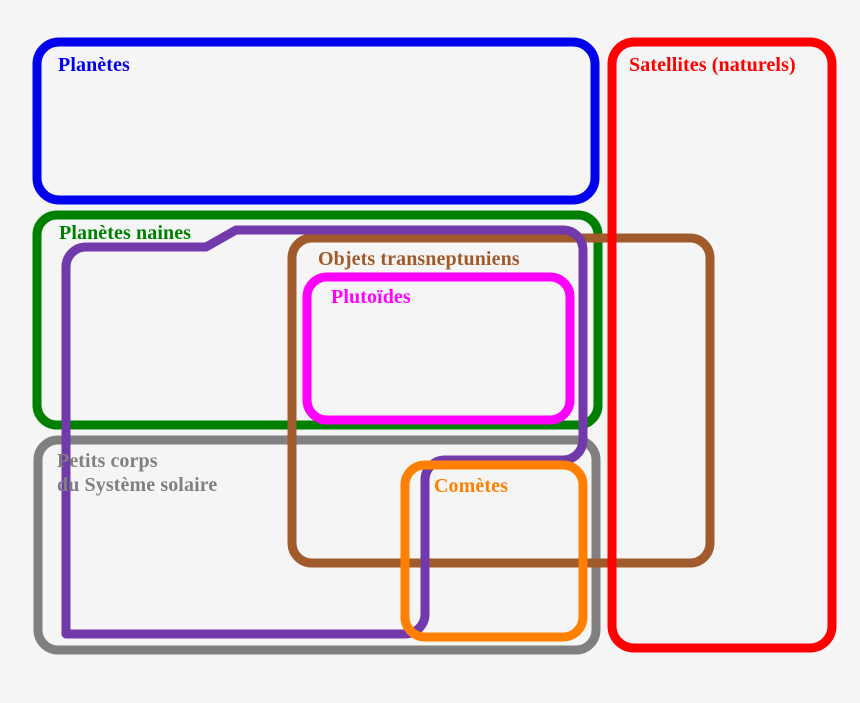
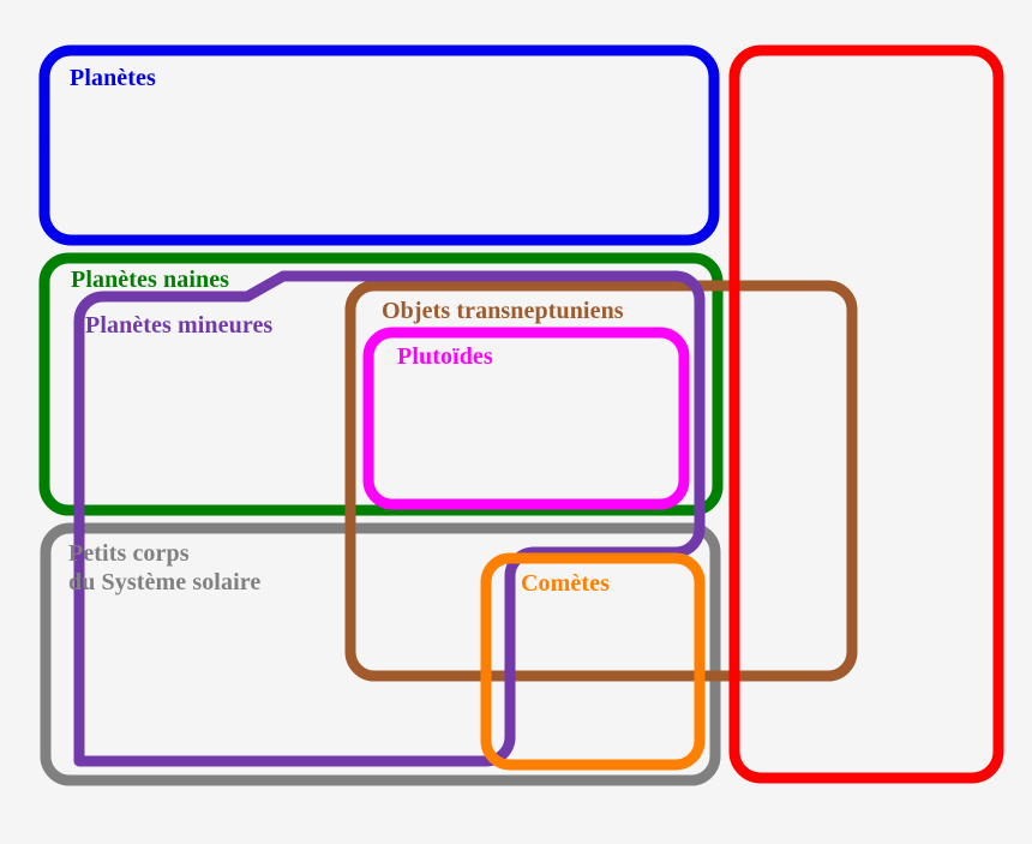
  Planètes
- Satellites (naturels)
  Planètes naines
+ Planètes mineures
  Objets transneptuniens
  Plutoïdes
  Petits corps
  du Système solaire
  Comètes
